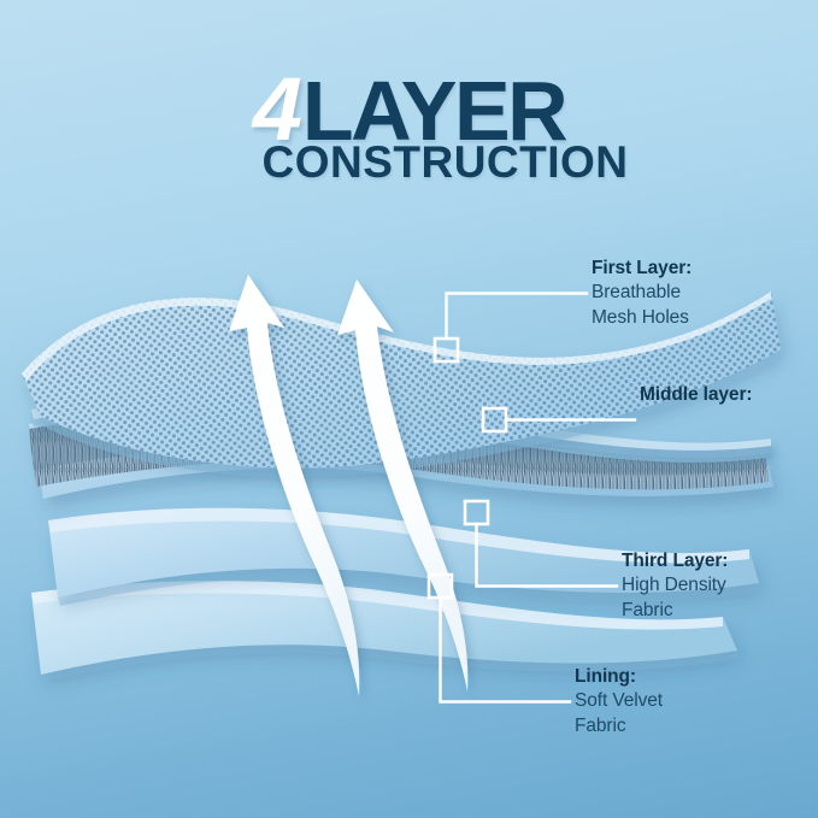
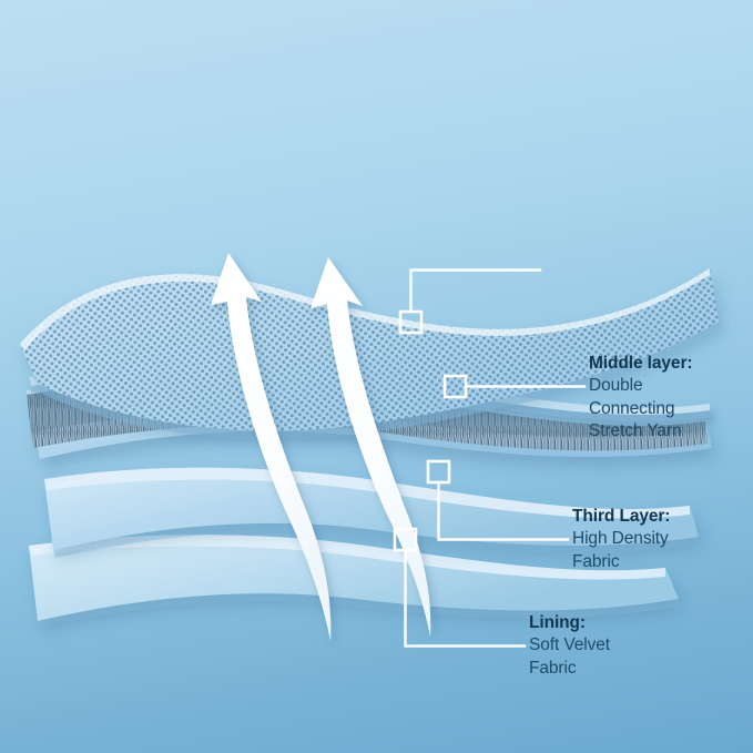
- 4LAYER
- CONSTRUCTION
- First Layer:
- Breathable
- Mesh Holes
  Middle layer:
+ Double
+ Connecting
+ Stretch Yarn
  Third Layer:
  High Density
  Fabric
  Lining:
  Soft Velvet
  Fabric
